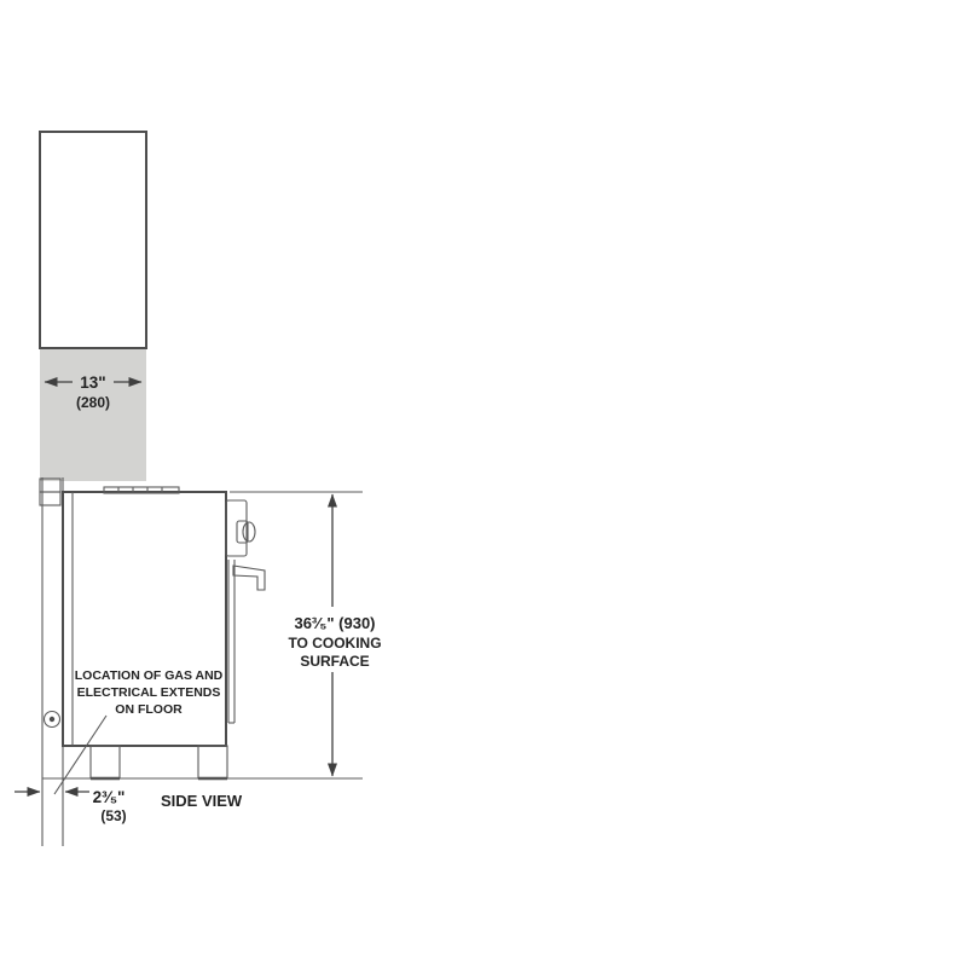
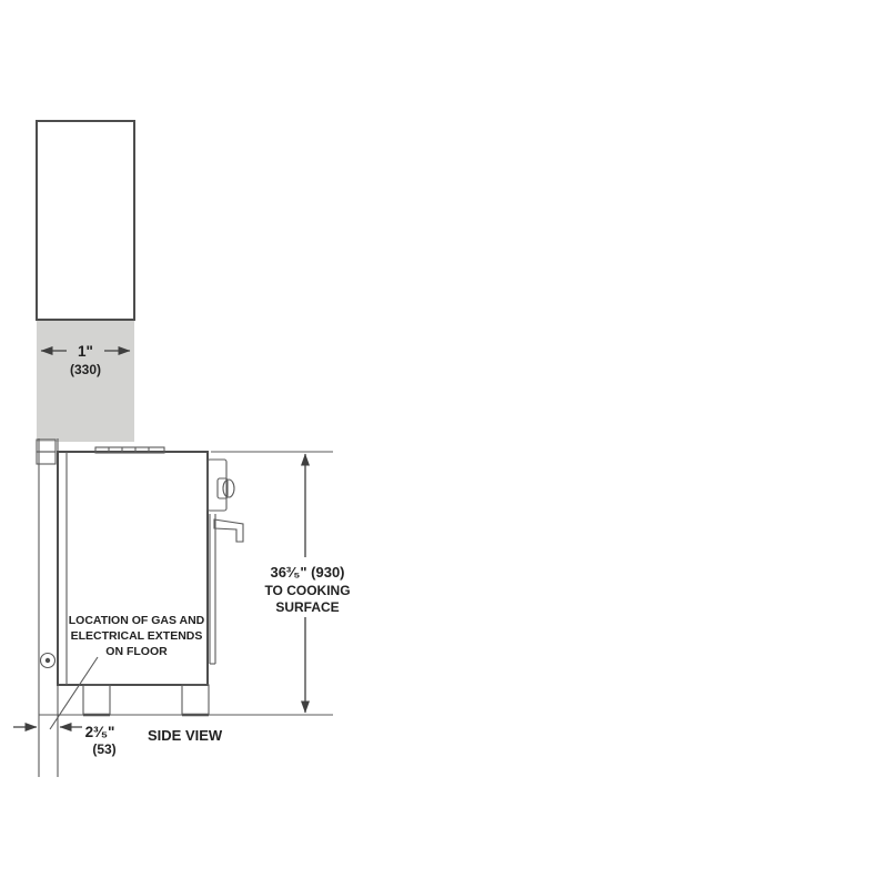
- 13"
+ 1"
- (280)
+ (330)
  36³⁄₅" (930)
  TO COOKING
  SURFACE
  LOCATION OF GAS AND
  ELECTRICAL EXTENDS
  ON FLOOR
  2³⁄₅"
  (53)
  SIDE VIEW
